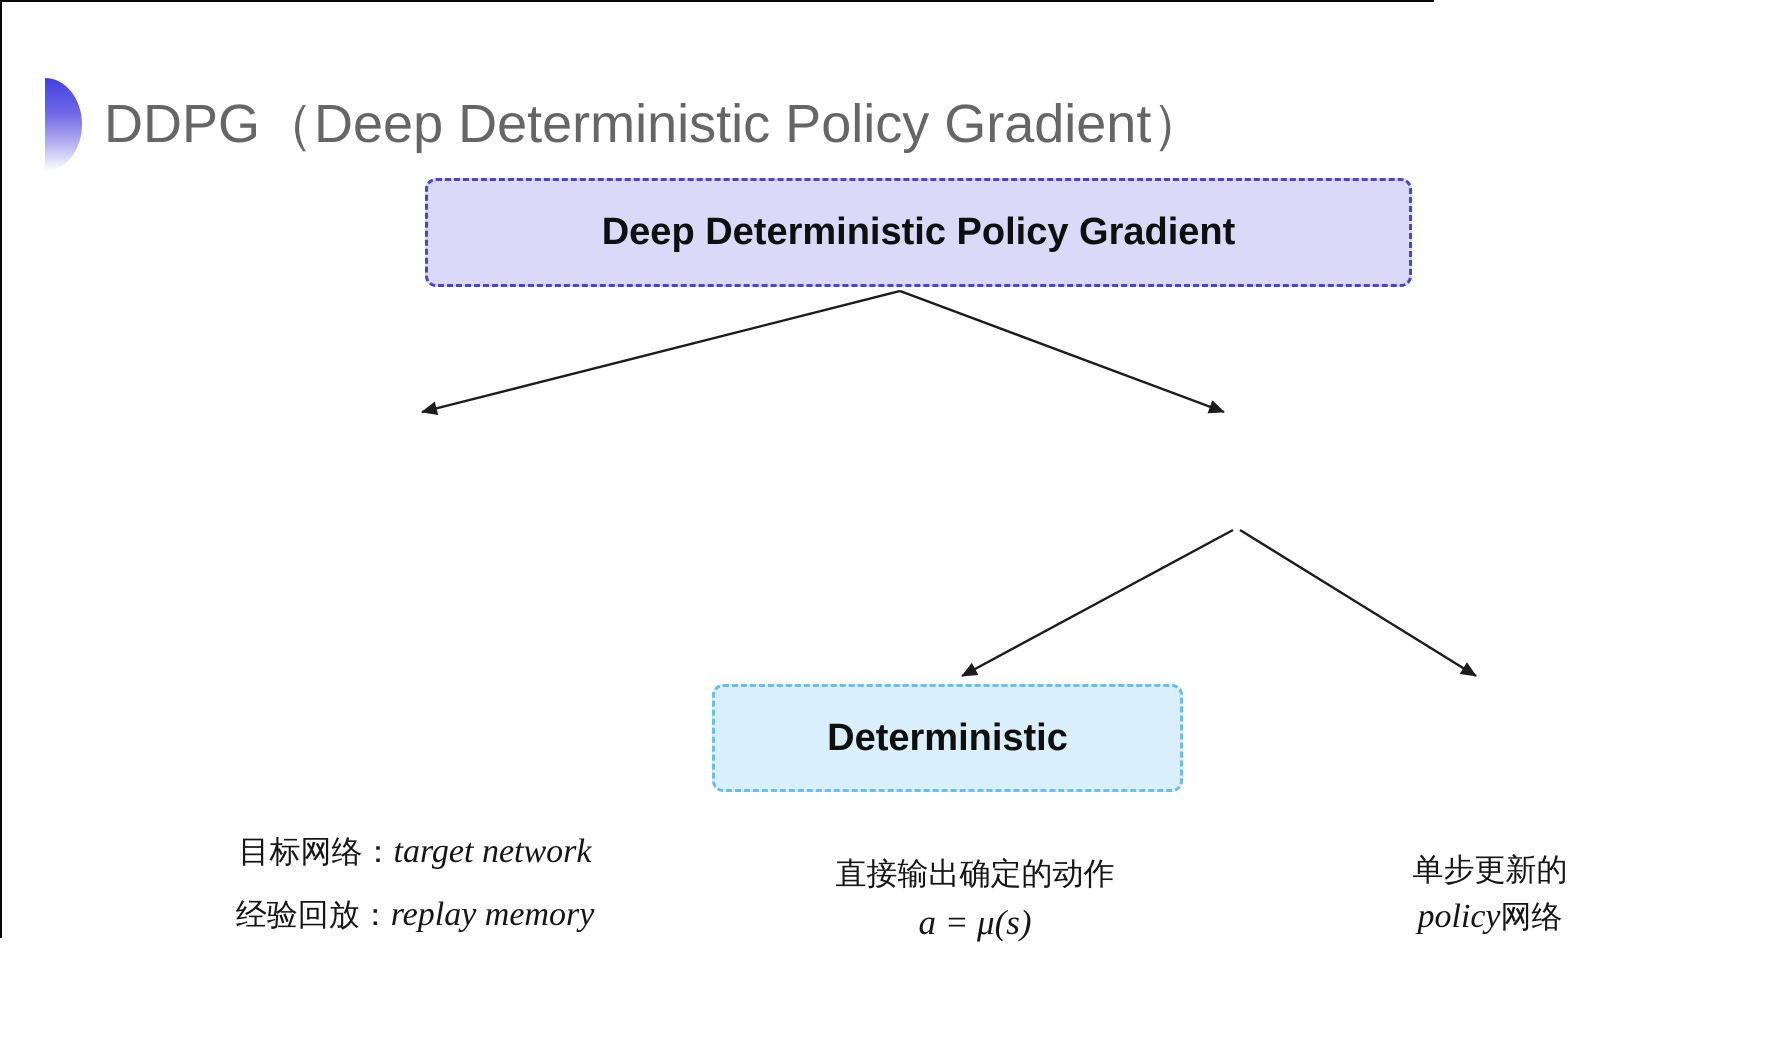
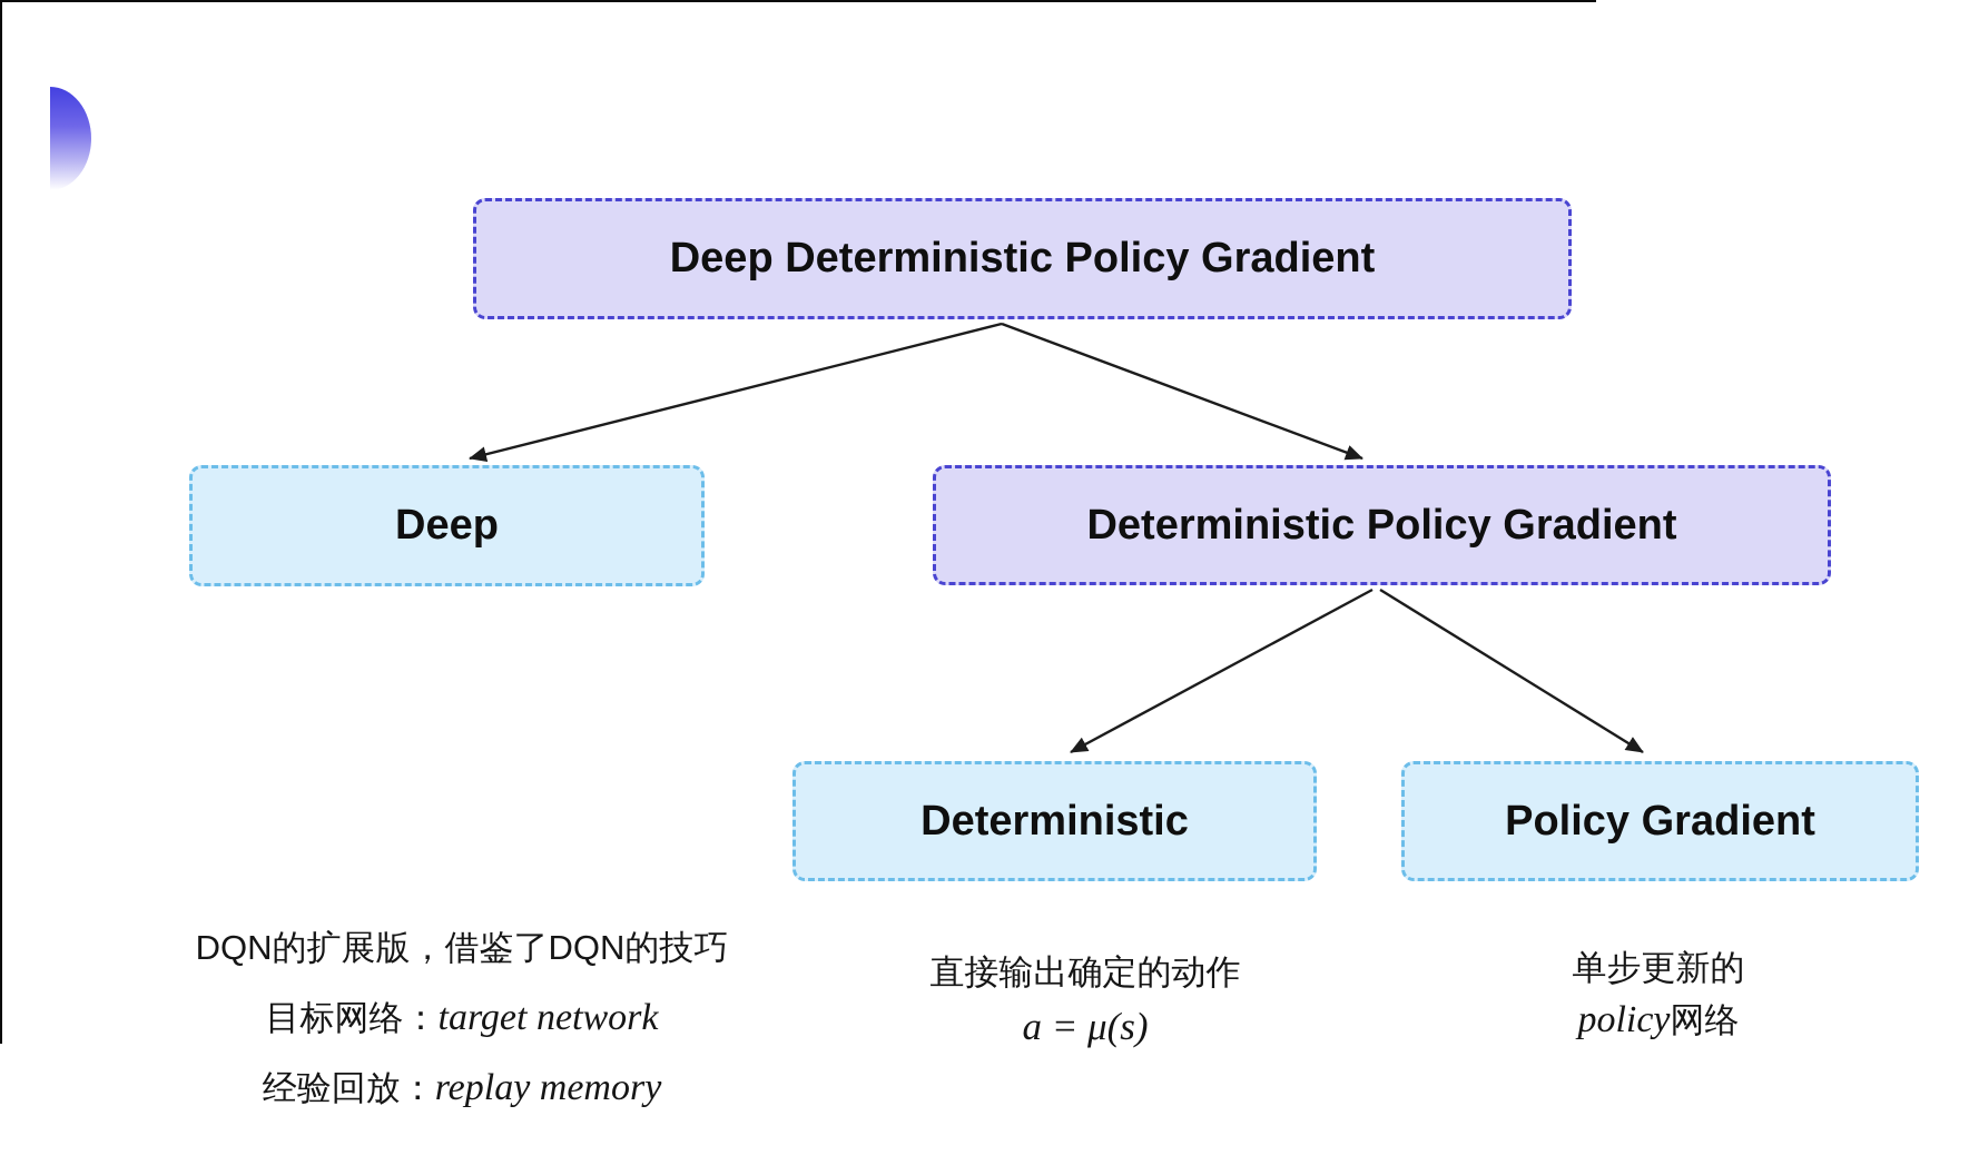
- DDPG（Deep Deterministic Policy Gradient）
  Deep Deterministic Policy Gradient
+ Deep
+ Deterministic Policy Gradient
  Deterministic
+ Policy Gradient
+ DQN的扩展版，借鉴了DQN的技巧
  目标网络：
  target network
  经验回放：
  replay memory
  直接输出确定的动作
  a = μ(s)
  单步更新的
  policy
  网络
